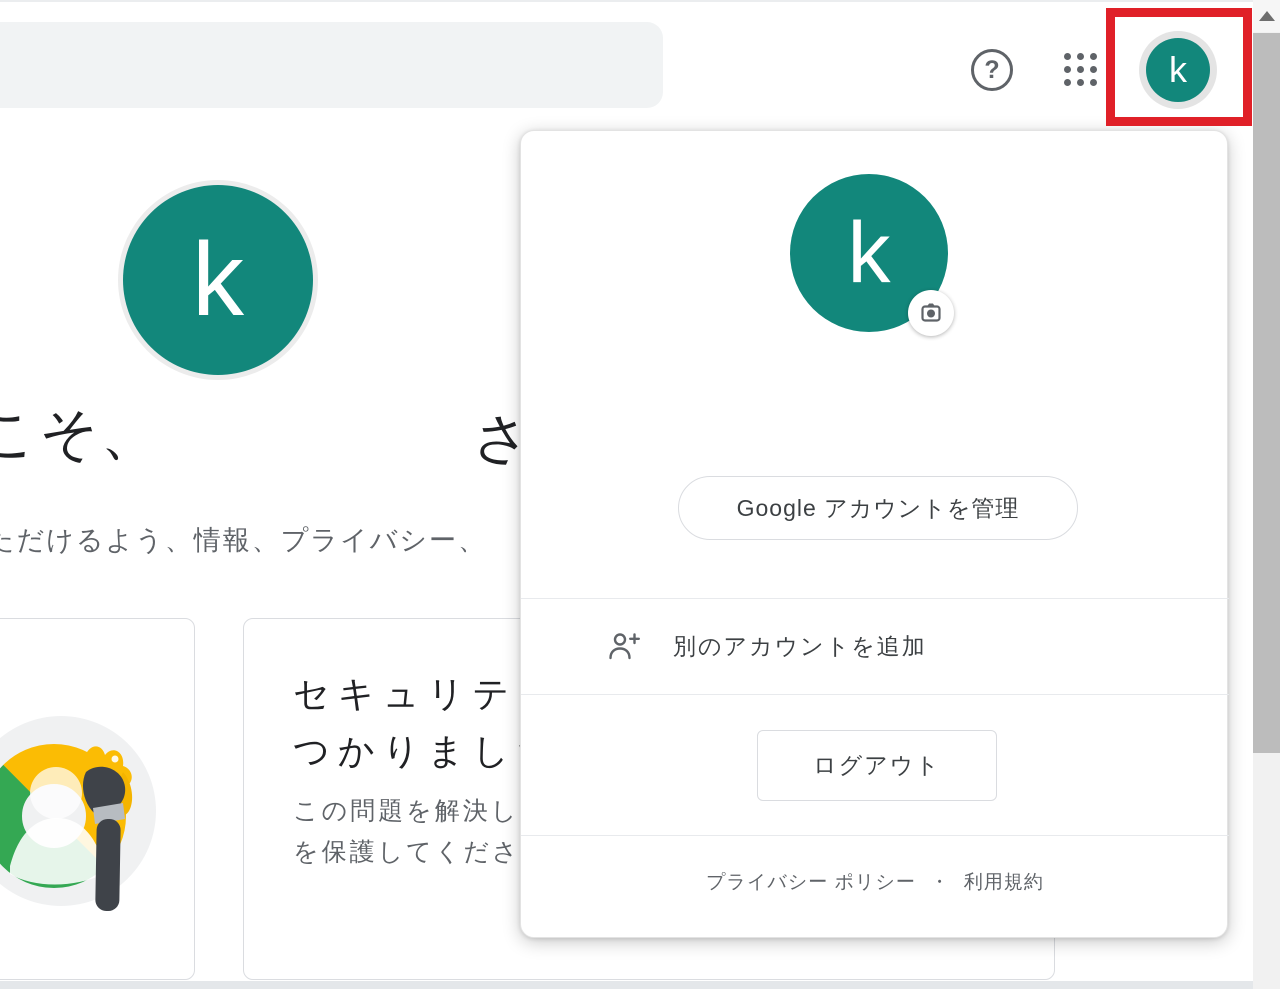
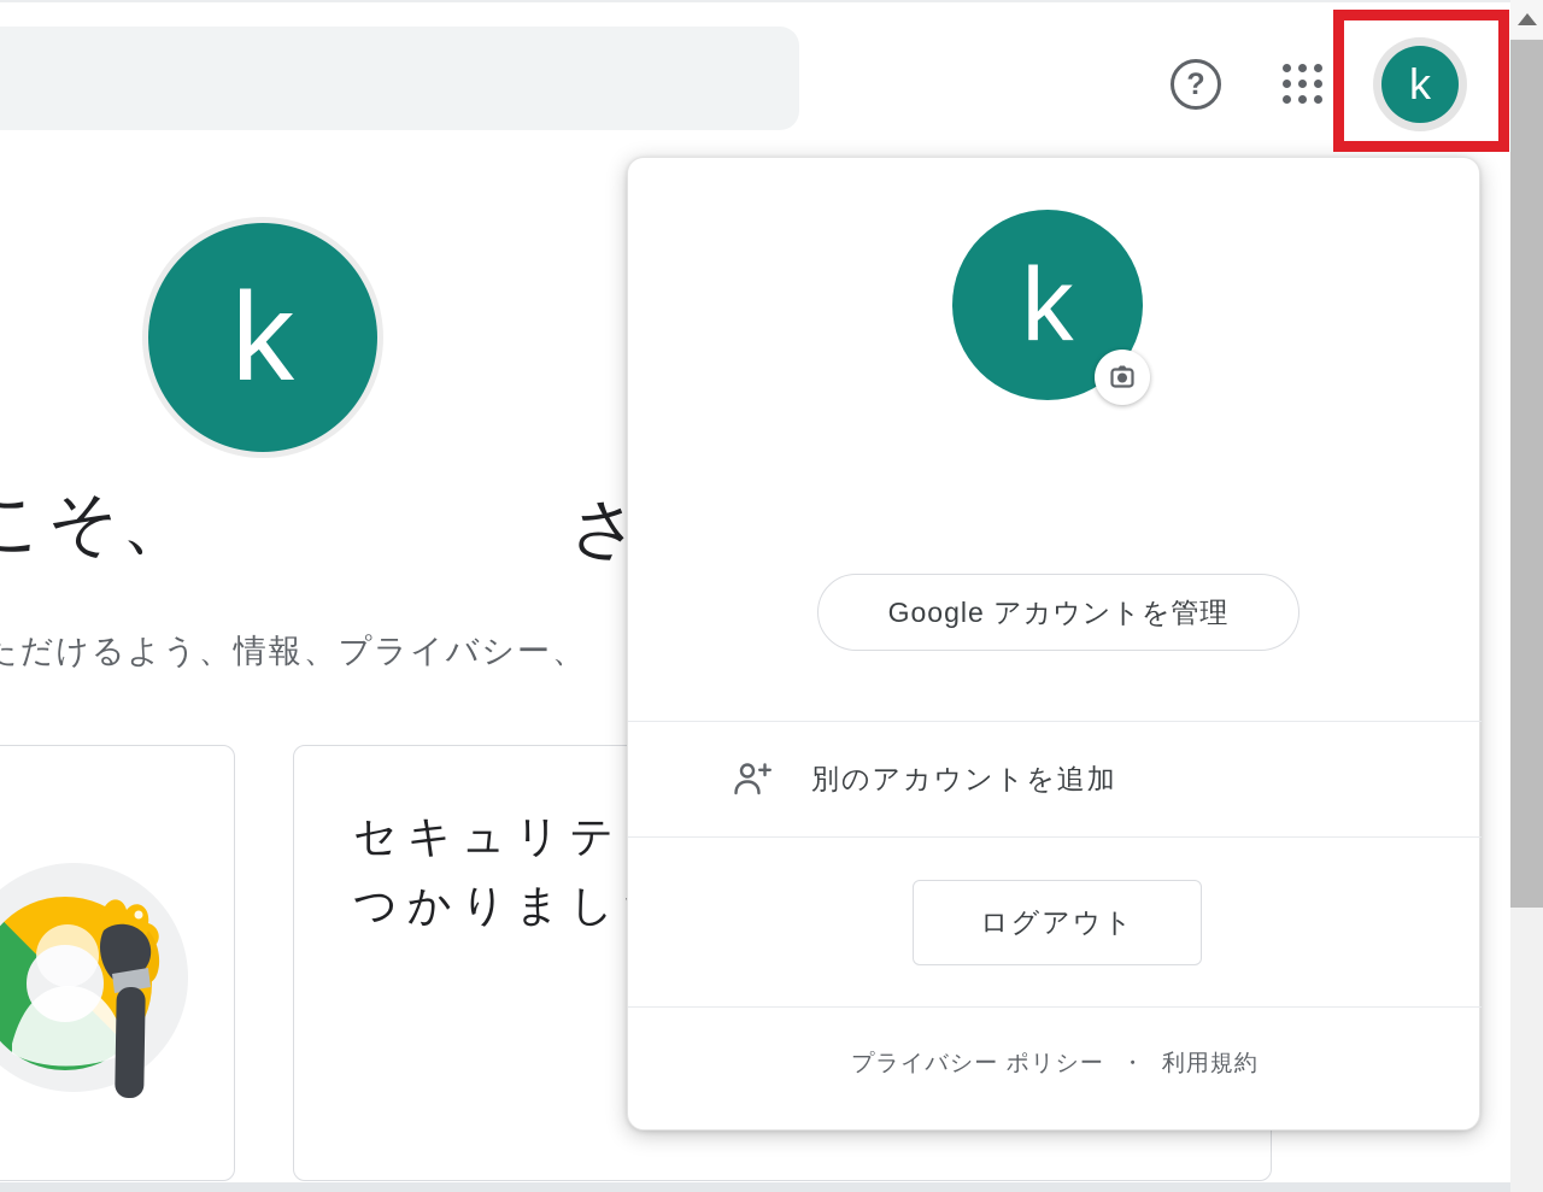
  ?
  k
  k
  こそ、
  さ
  ただけるよう、情報、プライバシー、
  セキュリテ
  つかりまし
- この問題を解決し
- を保護してくださ
  k
  Google アカウントを管理
  別のアカウントを追加
  ログアウト
  プライバシー ポリシー
  ・
  利用規約
